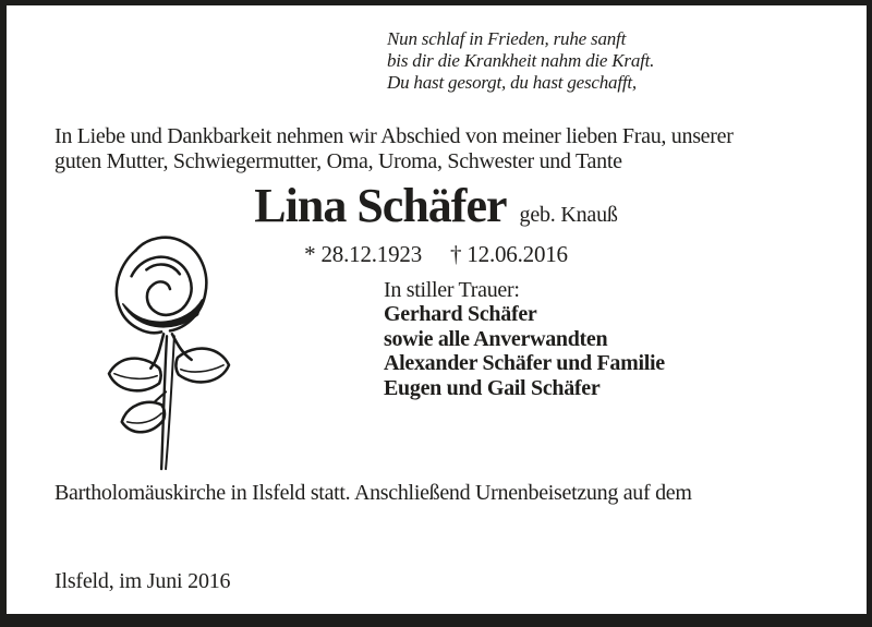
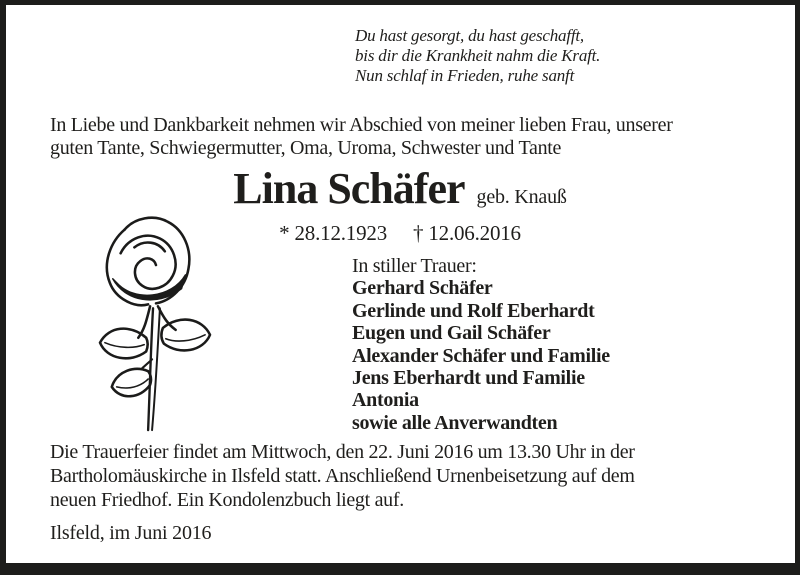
- Nun schlaf in Frieden, ruhe sanft
+ Du hast gesorgt, du hast geschafft,
  bis dir die Krankheit nahm die Kraft.
- Du hast gesorgt, du hast geschafft,
+ Nun schlaf in Frieden, ruhe sanft
  In Liebe und Dankbarkeit nehmen wir Abschied von meiner lieben Frau, unserer
- guten Mutter, Schwiegermutter, Oma, Uroma, Schwester und Tante
+ guten Tante, Schwiegermutter, Oma, Uroma, Schwester und Tante
  Lina Schäfer geb. Knauß
  * 28.12.1923 † 12.06.2016
  In stiller Trauer:
  Gerhard Schäfer
+ Gerlinde und Rolf Eberhardt
- sowie alle Anverwandten
+ Eugen und Gail Schäfer
  Alexander Schäfer und Familie
+ Jens Eberhardt und Familie
+ Antonia
- Eugen und Gail Schäfer
+ sowie alle Anverwandten
+ Die Trauerfeier findet am Mittwoch, den 22. Juni 2016 um 13.30 Uhr in der
  Bartholomäuskirche in Ilsfeld statt. Anschließend Urnenbeisetzung auf dem
+ neuen Friedhof. Ein Kondolenzbuch liegt auf.
  Ilsfeld, im Juni 2016
